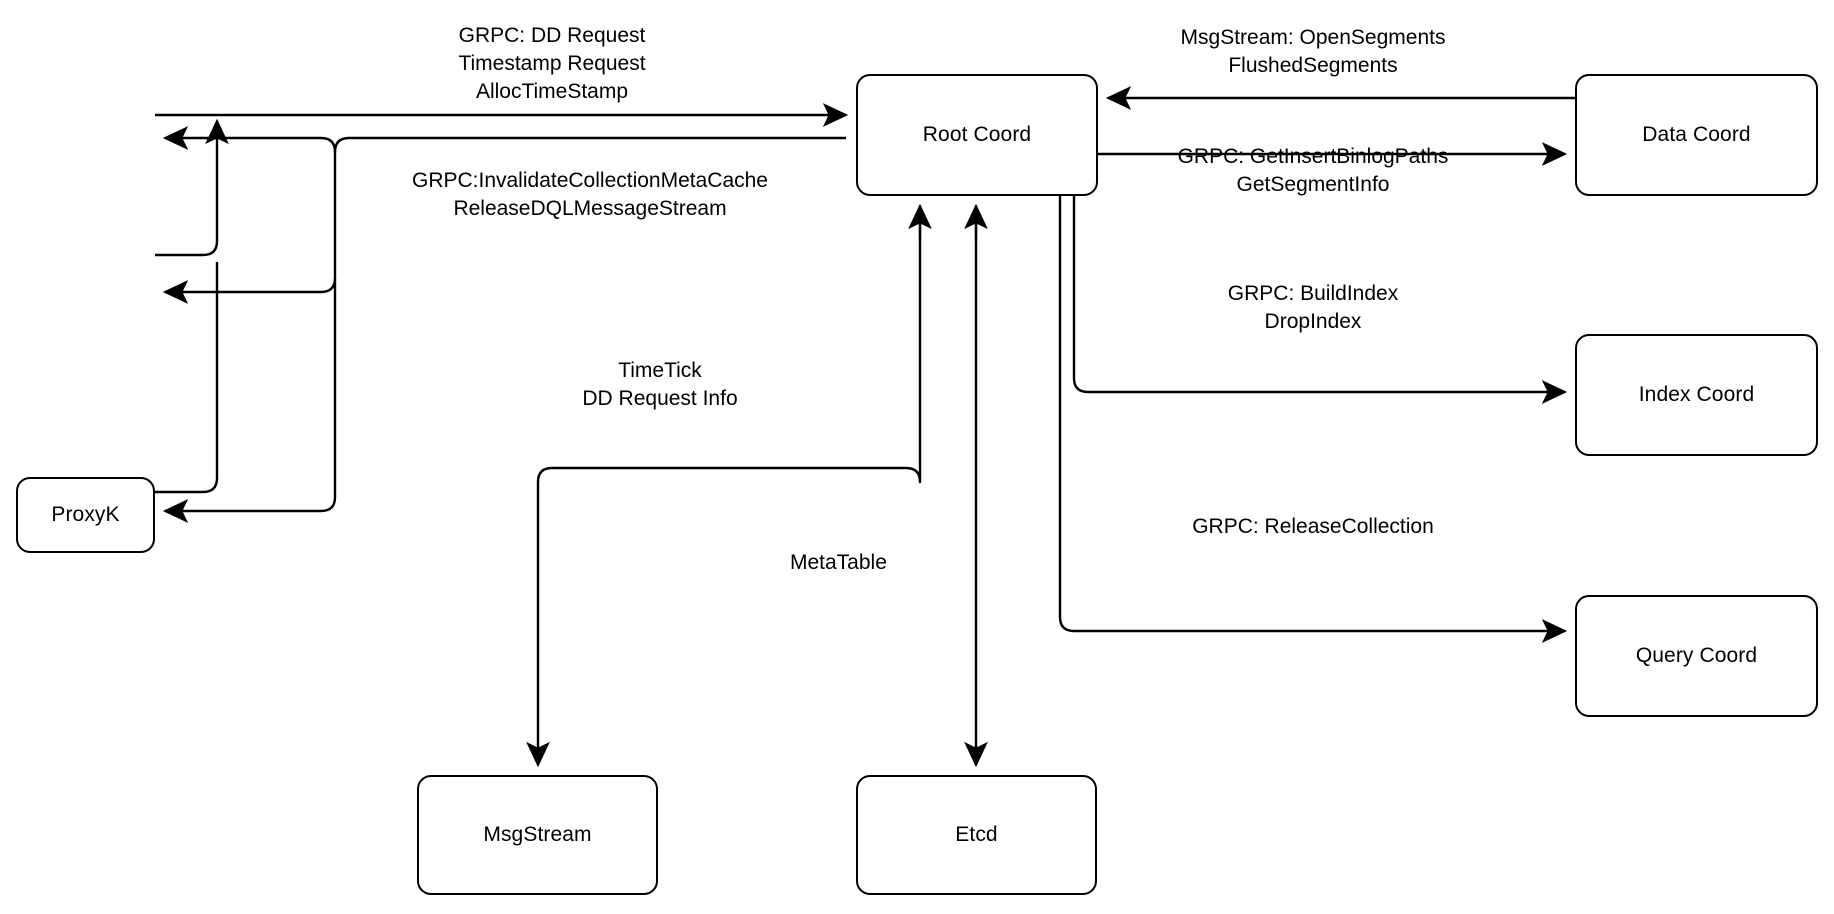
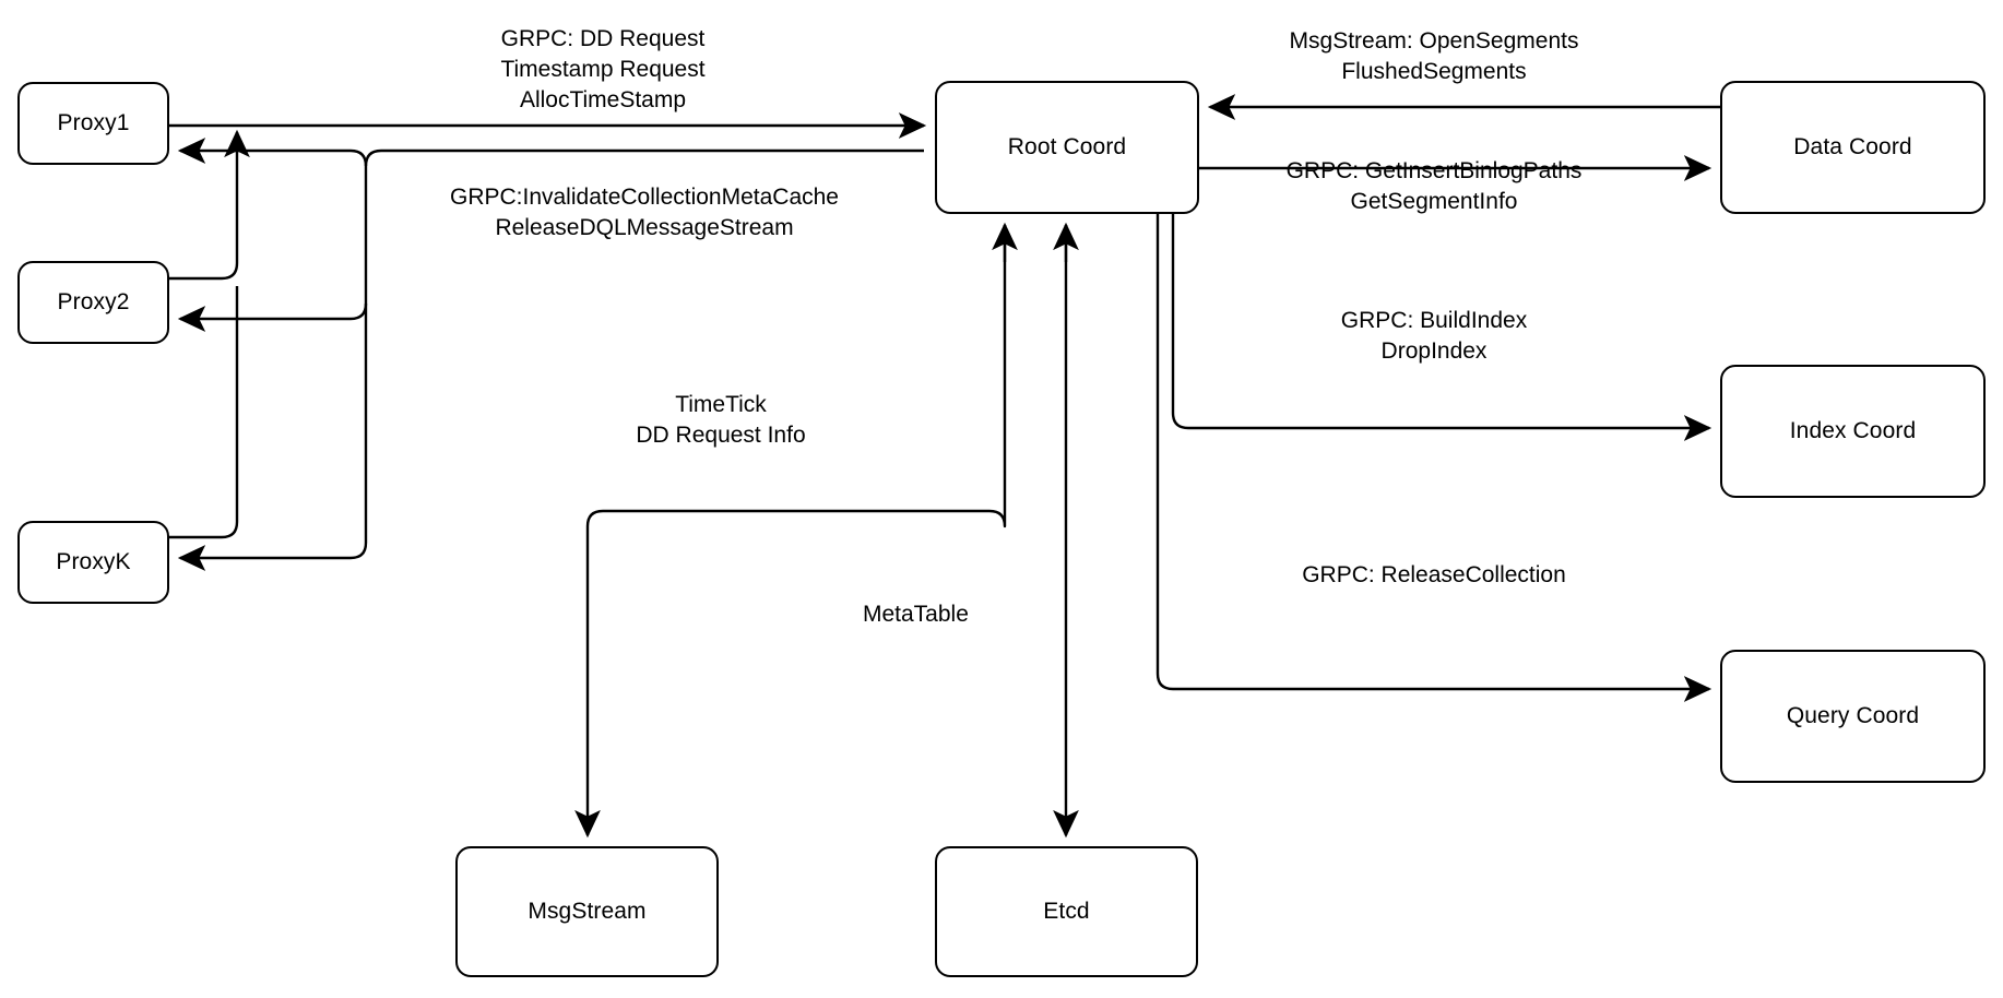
+ Proxy1
+ Proxy2
  ProxyK
  Root Coord
  Data Coord
  Index Coord
  Query Coord
  MsgStream
  Etcd
  GRPC: DD Request
  Timestamp Request
  AllocTimeStamp
  GRPC:InvalidateCollectionMetaCache
  ReleaseDQLMessageStream
  MsgStream: OpenSegments
  FlushedSegments
  GRPC: GetInsertBinlogPaths
  GetSegmentInfo
  GRPC: BuildIndex
  DropIndex
  GRPC: ReleaseCollection
  TimeTick
  DD Request Info
  MetaTable
